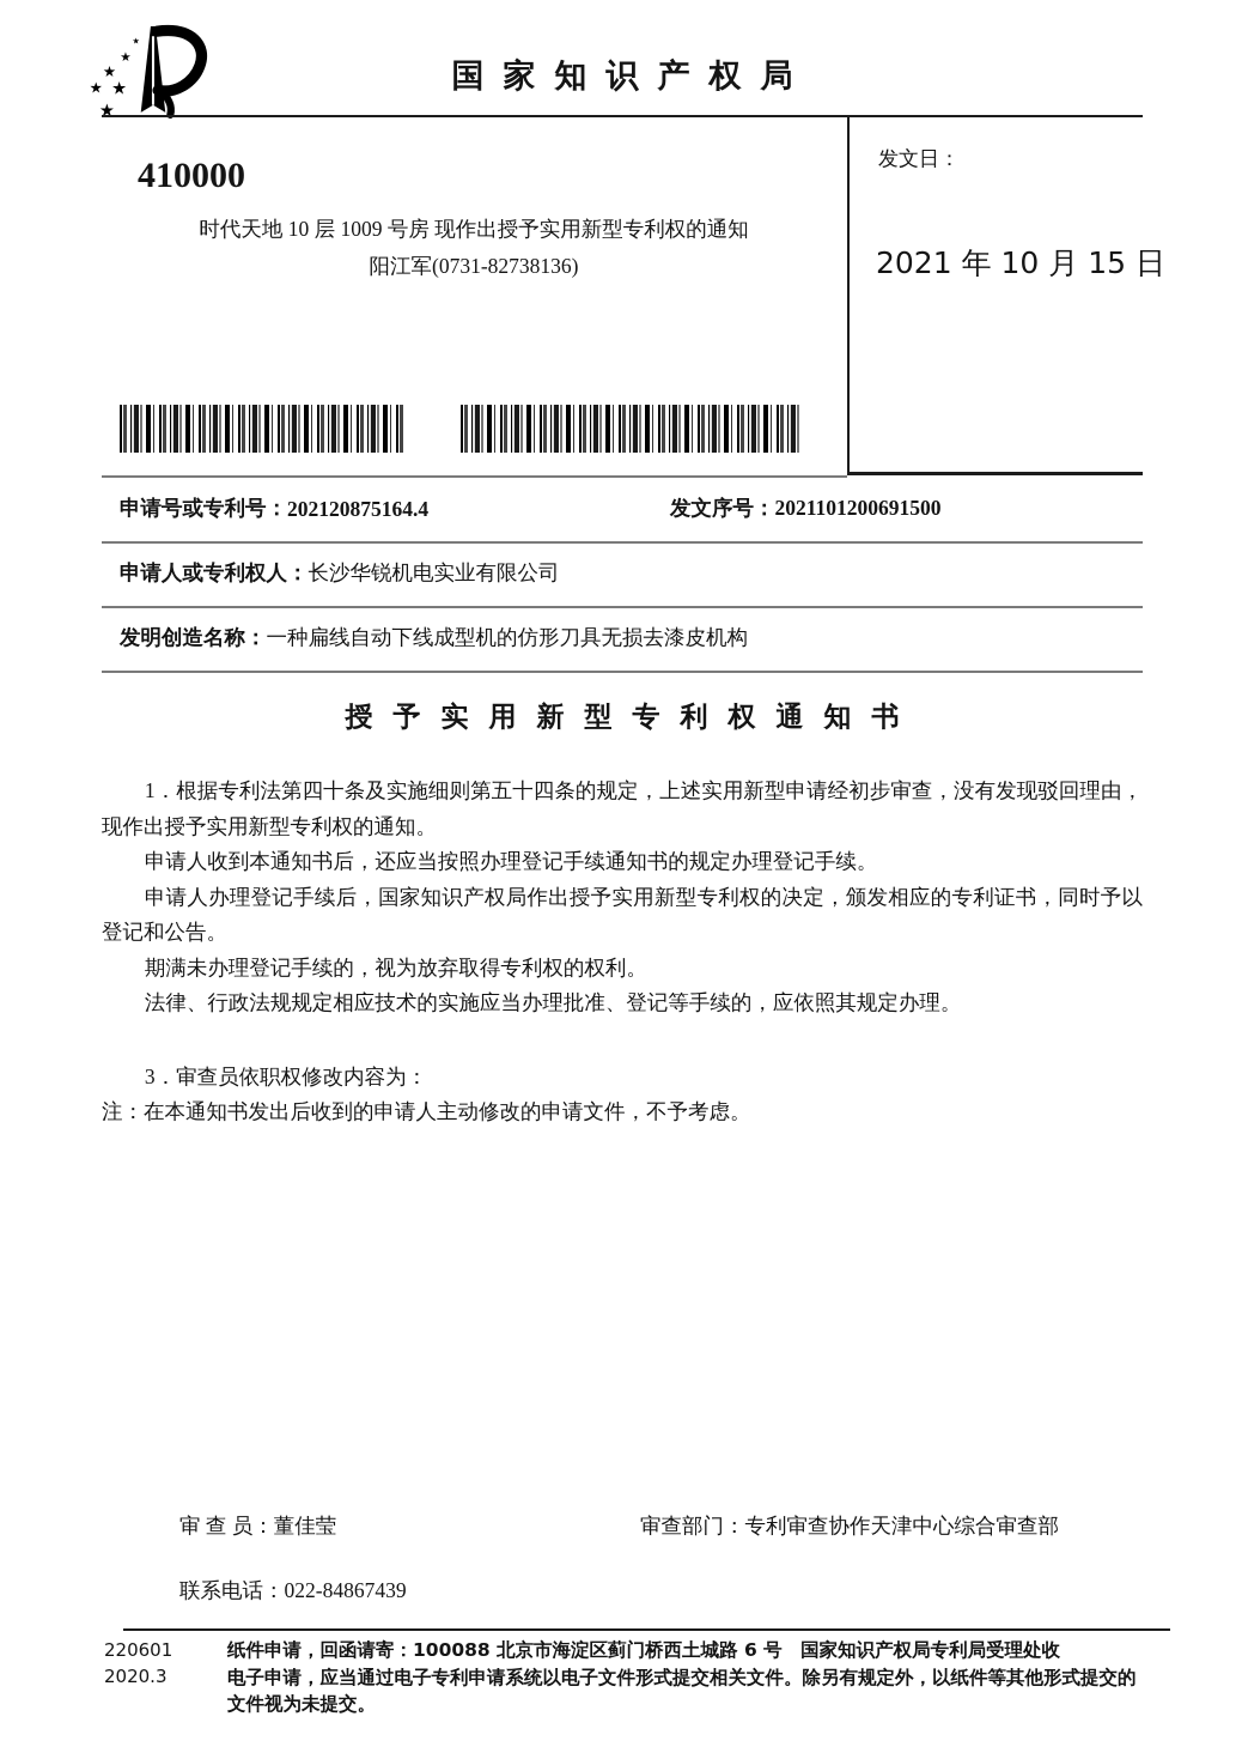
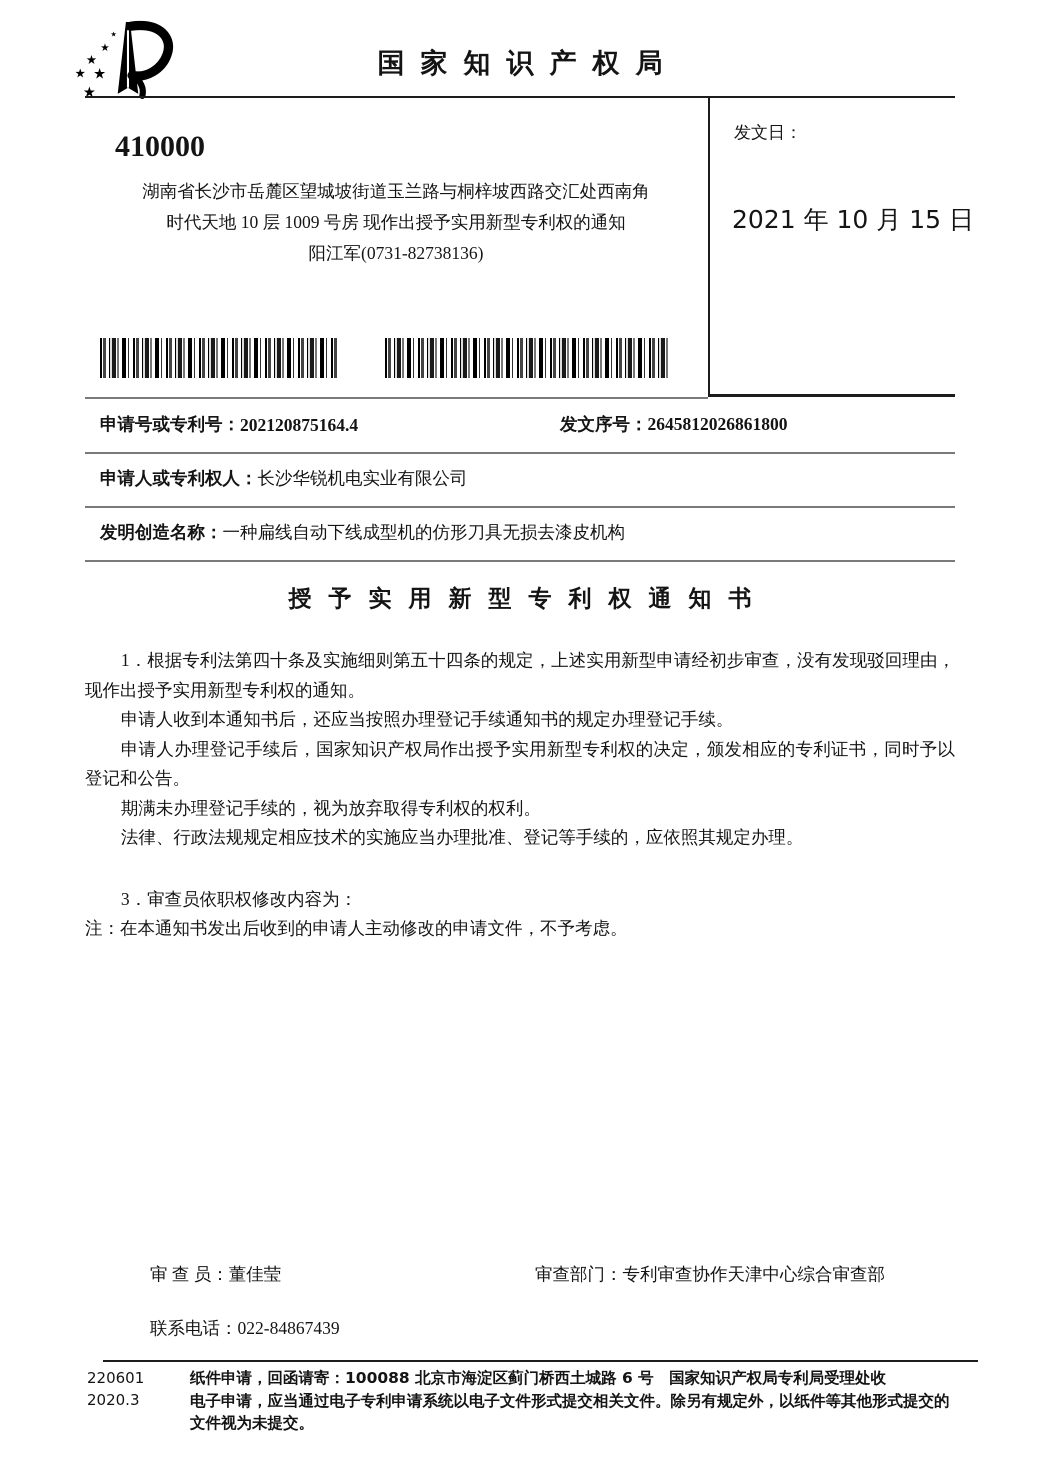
  ★
  ★
  ★
  ★
  ★
  ★
  国家知识产权局
  发文日：
  2021 年 10 月 15 日
  410000
+ 湖南省长沙市岳麓区望城坡街道玉兰路与桐梓坡西路交汇处西南角
  时代天地 10 层 1009 号房 现作出授予实用新型专利权的通知
  阳江军(0731-82738136)
  申请号或专利号：
  202120875164.4
- 发文序号：2021101200691500
+ 发文序号：2645812026861800
  申请人或专利权人：
  长沙华锐机电实业有限公司
  发明创造名称：
  一种扁线自动下线成型机的仿形刀具无损去漆皮机构
  授予实用新型专利权通知书
  1．根据专利法第四十条及实施细则第五十四条的规定，上述实用新型申请经初步审查，没有发现驳回理由，现作出授予实用新型专利权的通知。
  申请人收到本通知书后，还应当按照办理登记手续通知书的规定办理登记手续。
  申请人办理登记手续后，国家知识产权局作出授予实用新型专利权的决定，颁发相应的专利证书，同时予以登记和公告。
  期满未办理登记手续的，视为放弃取得专利权的权利。
  法律、行政法规规定相应技术的实施应当办理批准、登记等手续的，应依照其规定办理。
  3．审查员依职权修改内容为：
  注：在本通知书发出后收到的申请人主动修改的申请文件，不予考虑。
  审 查 员：董佳莹
  审查部门：专利审查协作天津中心综合审查部
  联系电话：022-84867439
  220601
  2020.3
  纸件申请，回函请寄：100088 北京市海淀区蓟门桥西土城路 6 号 国家知识产权局专利局受理处收
  电子申请，应当通过电子专利申请系统以电子文件形式提交相关文件。除另有规定外，以纸件等其他形式提交的
  文件视为未提交。
